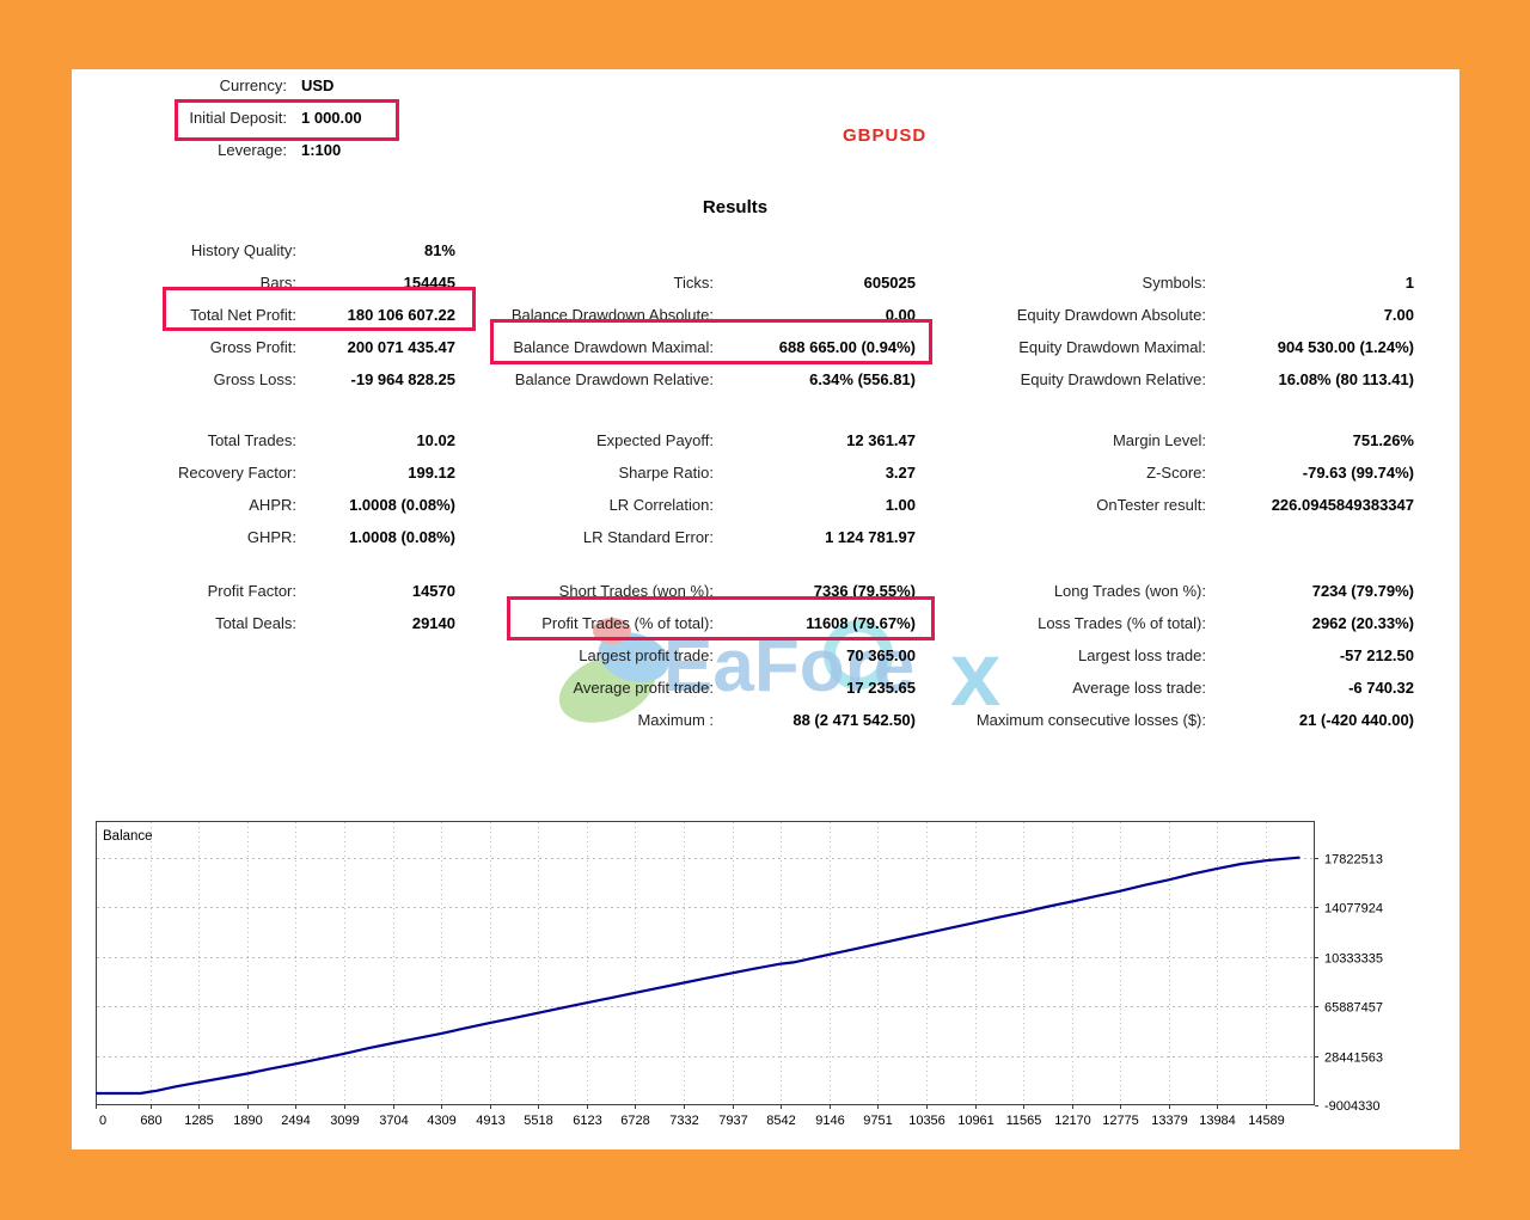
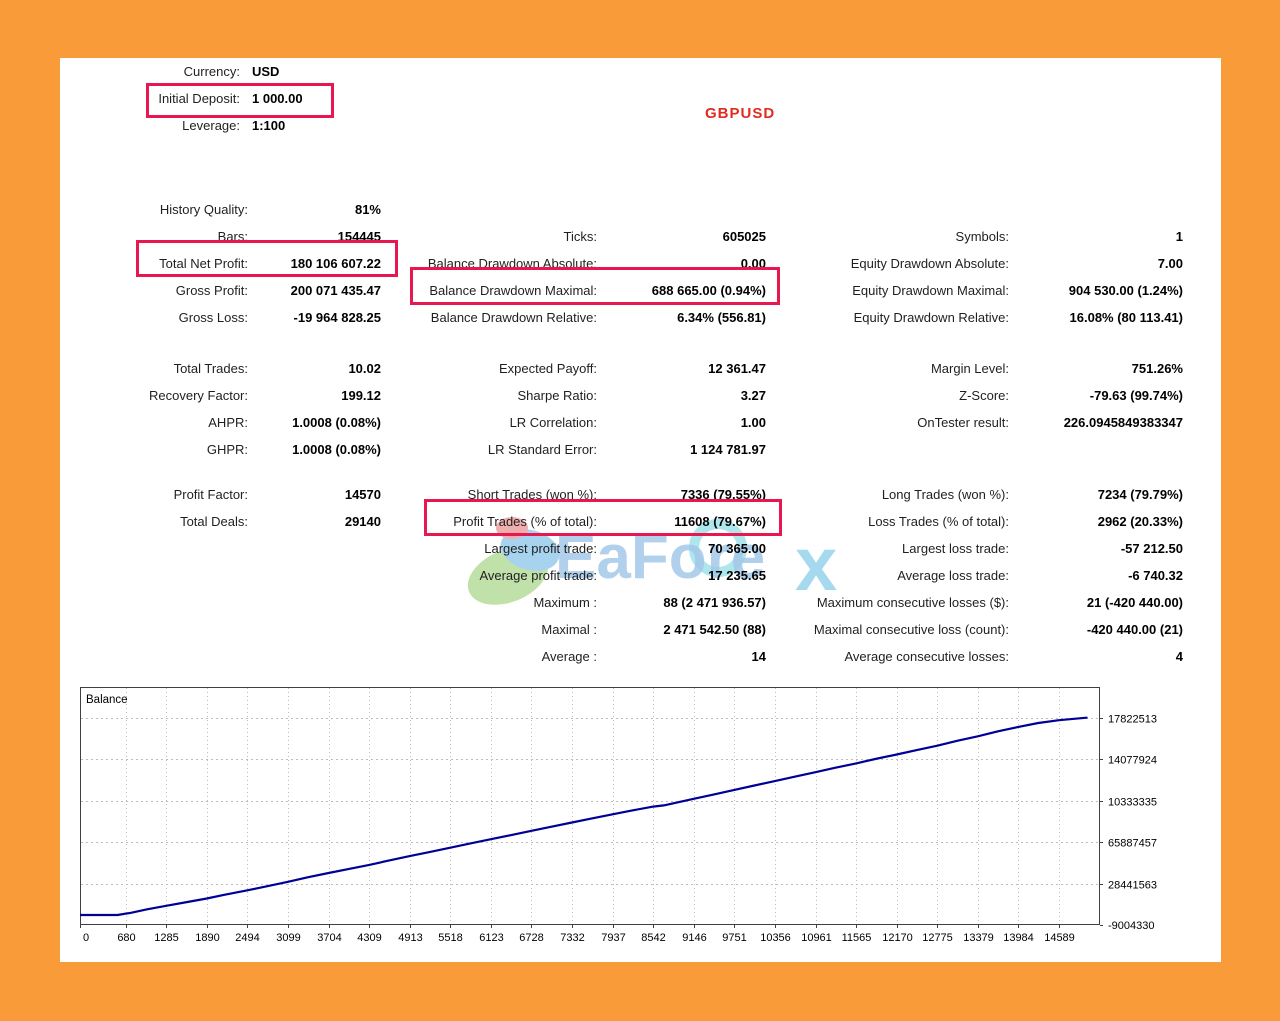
  Currency:
  USD
  Initial Deposit:
  1 000.00
  Leverage:
  1:100
  GBPUSD
- Results
  EaFore
  x
  History Quality:
  81%
  Bars:
  154445
  Ticks:
  605025
  Symbols:
  1
  Total Net Profit:
  180 106 607.22
  Balance Drawdown Absolute:
  0.00
  Equity Drawdown Absolute:
  7.00
  Gross Profit:
  200 071 435.47
  Balance Drawdown Maximal:
  688 665.00 (0.94%)
  Equity Drawdown Maximal:
  904 530.00 (1.24%)
  Gross Loss:
  -19 964 828.25
  Balance Drawdown Relative:
  6.34% (556.81)
  Equity Drawdown Relative:
  16.08% (80 113.41)
  Total Trades:
  10.02
  Expected Payoff:
  12 361.47
  Margin Level:
  751.26%
  Recovery Factor:
  199.12
  Sharpe Ratio:
  3.27
  Z-Score:
  -79.63 (99.74%)
  AHPR:
  1.0008 (0.08%)
  LR Correlation:
  1.00
  OnTester result:
  226.0945849383347
  GHPR:
  1.0008 (0.08%)
  LR Standard Error:
  1 124 781.97
  Profit Factor:
  14570
  Short Trades (won %):
  7336 (79.55%)
  Long Trades (won %):
  7234 (79.79%)
  Total Deals:
  29140
  Profit Trades (% of total):
  11608 (79.67%)
  Loss Trades (% of total):
  2962 (20.33%)
  Largest profit trade:
  70 365.00
  Largest loss trade:
  -57 212.50
  Average profit trade:
  17 235.65
  Average loss trade:
  -6 740.32
  Maximum :
- 88 (2 471 542.50)
+ 88 (2 471 936.57)
  Maximum consecutive losses ($):
  21 (-420 440.00)
+ Maximal :
+ 2 471 542.50 (88)
+ Maximal consecutive loss (count):
+ -420 440.00 (21)
+ Average :
+ 14
+ Average consecutive losses:
+ 4
  0
  680
  1285
  1890
  2494
  3099
  3704
  4309
  4913
  5518
  6123
  6728
  7332
  7937
  8542
  9146
  9751
  10356
  10961
  11565
  12170
  12775
  13379
  13984
  14589
  17822513
  14077924
  10333335
  65887457
  28441563
  -9004330
  Balance
